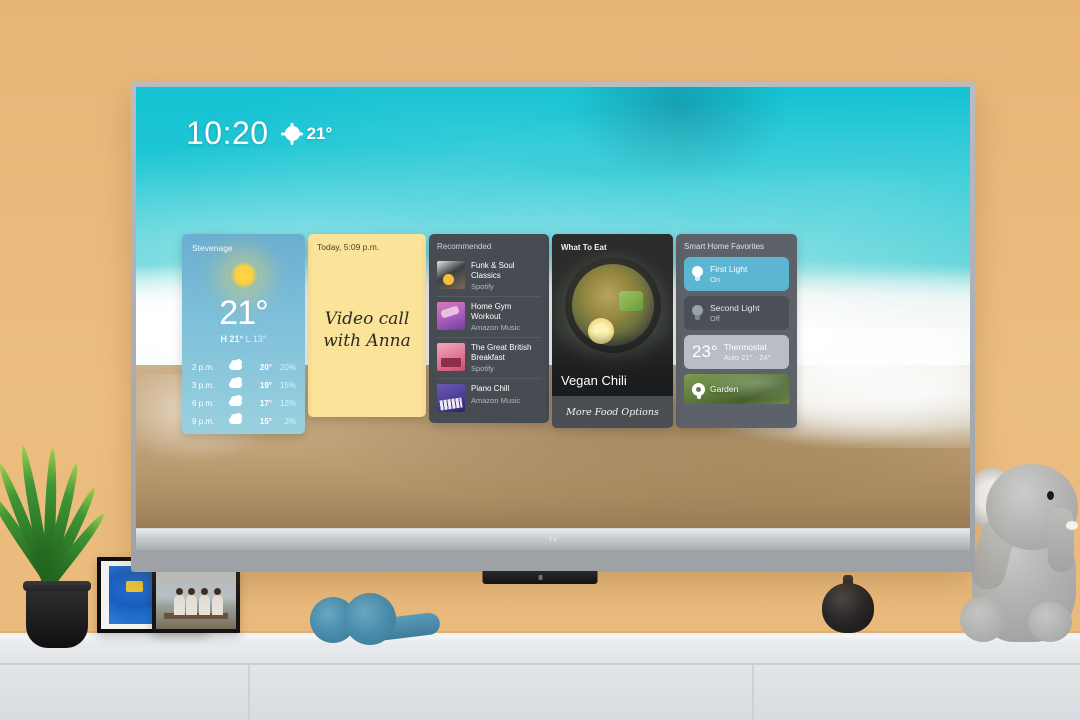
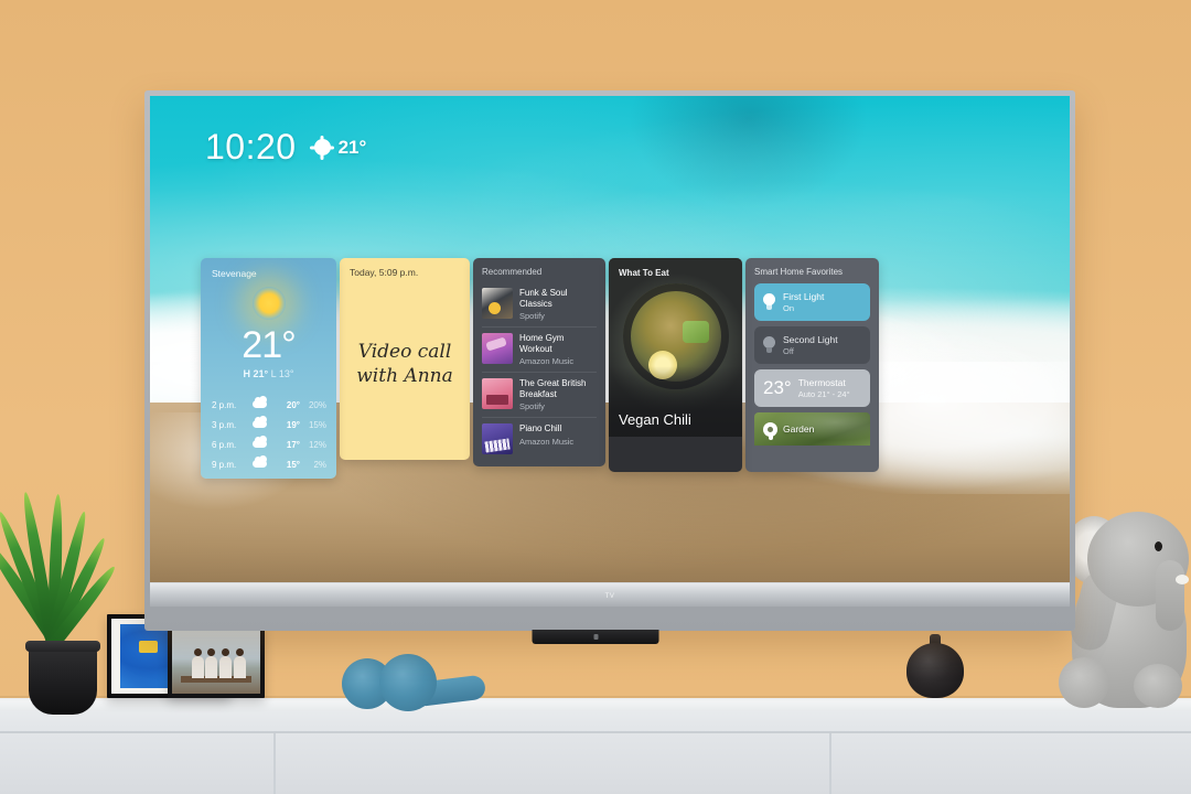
  10:20
  21°
  Stevenage
  21°
  H 21° L 13°
  2 p.m.
  20°
  20%
  3 p.m.
  19°
  15%
  6 p.m.
  17°
  12%
  9 p.m.
  15°
  2%
  Today, 5:09 p.m.
  Video call with Anna
  Recommended
  Funk & Soul Classics
  Spotify
  Home Gym Workout
  Amazon Music
  The Great British Breakfast
  Spotify
  Piano Chill
  Amazon Music
  What To Eat
  Vegan Chili
- More Food Options
  Smart Home Favorites
  First Light
  On
  Second Light
  Off
  23°
  Thermostat
  Auto 21° - 24°
  Garden
